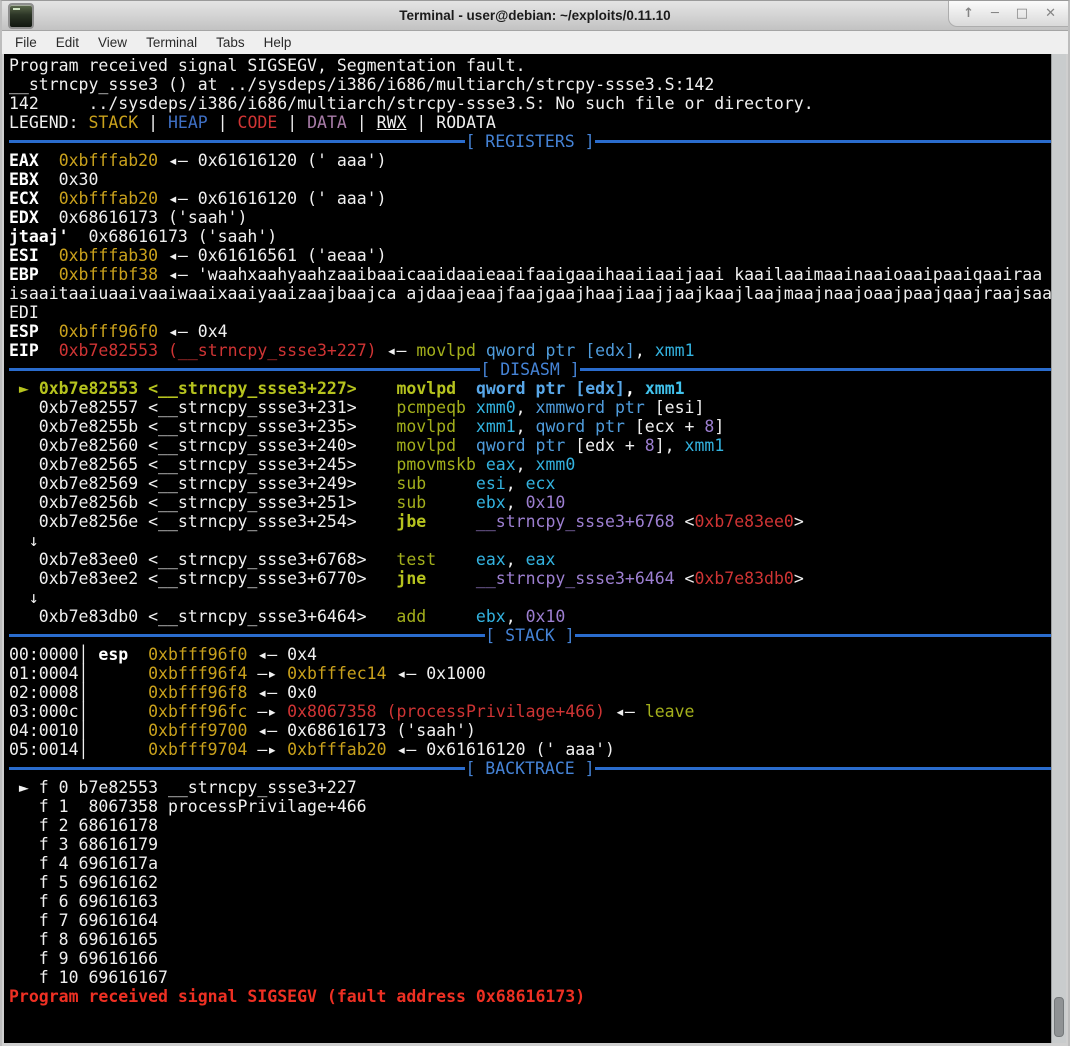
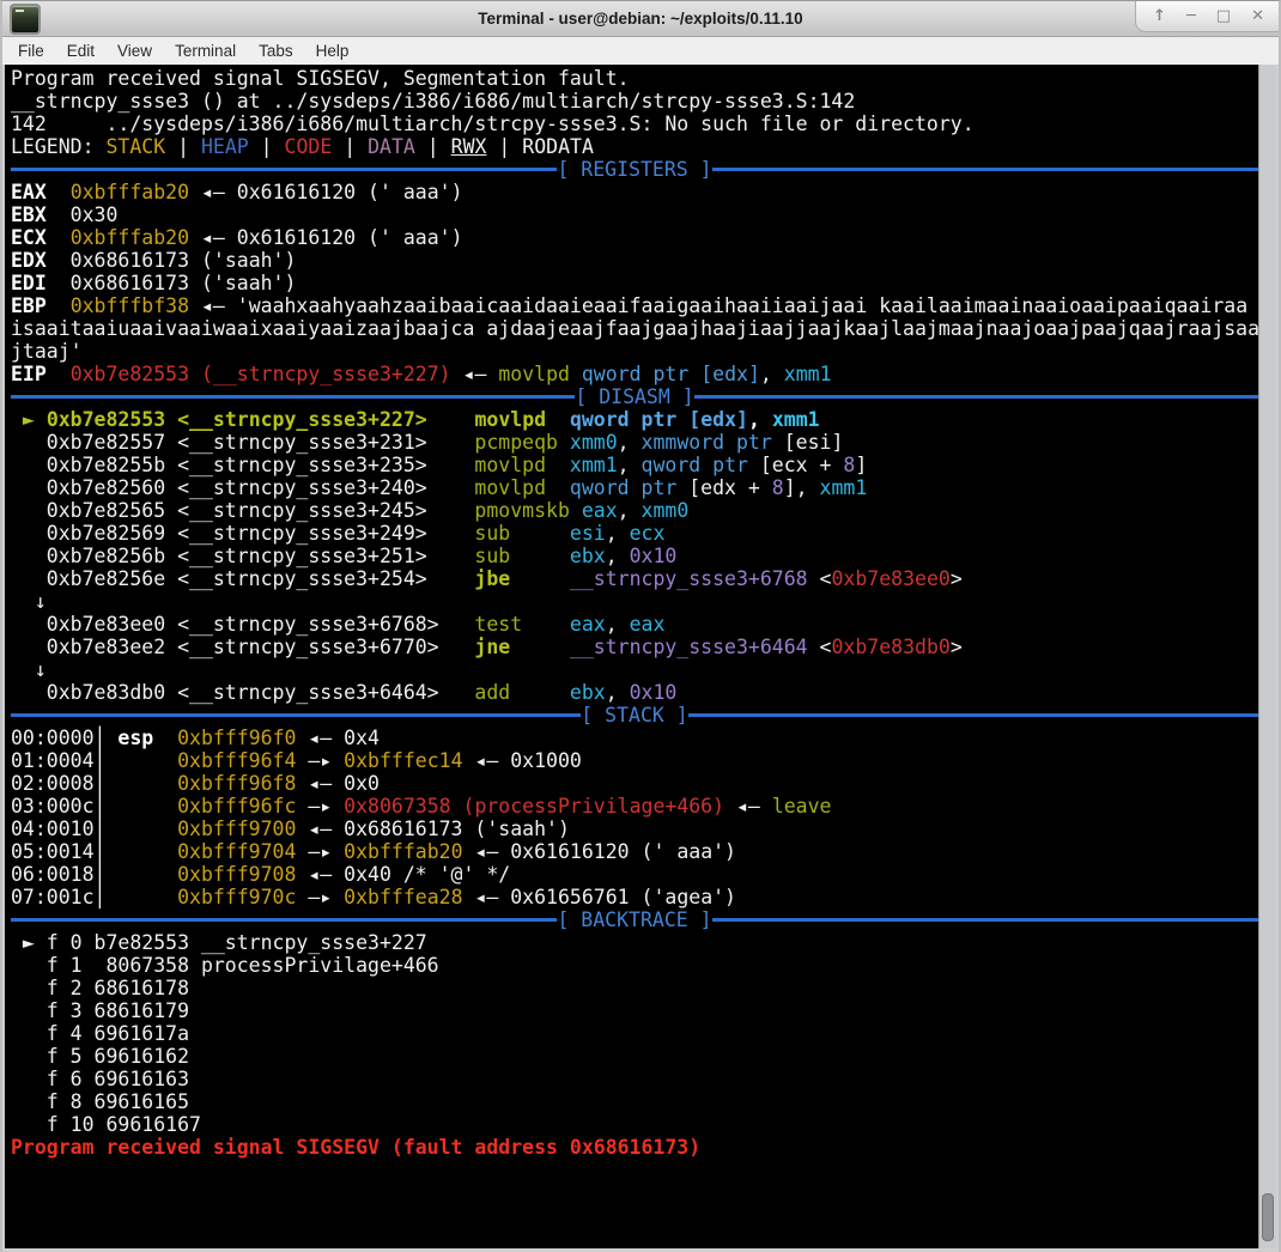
  Terminal - user@debian: ~/exploits/0.11.10
  ↑
  ─
  □
  ✕
  File
  Edit
  View
  Terminal
  Tabs
  Help
  Program received signal SIGSEGV, Segmentation fault.
  __strncpy_ssse3 () at ../sysdeps/i386/i686/multiarch/strcpy-ssse3.S:142
  142 ../sysdeps/i386/i686/multiarch/strcpy-ssse3.S: No such file or directory.
  LEGEND: STACK | HEAP | CODE | DATA | RWX | RODATA
  [ REGISTERS ]
  EAX 0xbfffab20 ◂— 0x61616120 (' aaa')
  EBX 0x30
  ECX 0xbfffab20 ◂— 0x61616120 (' aaa')
  EDX 0x68616173 ('saah')
- jtaaj' 0x68616173 ('saah')
+ EDI 0x68616173 ('saah')
- ESI 0xbfffab30 ◂— 0x61616561 ('aeaa')
  EBP 0xbfffbf38 ◂— 'waahxaahyaahzaaibaaicaaidaaieaaifaaigaaihaaiiaaijaai kaailaaimaainaaioaaipaaiqaairaa
  isaaitaaiuaaivaaiwaaixaaiyaaizaajbaajca ajdaajeaajfaajgaajhaajiaajjaajkaajlaajmaajnaajoaajpaajqaajraajsaa
- EDI
+ jtaaj'
- ESP 0xbfff96f0 ◂— 0x4
  EIP 0xb7e82553 (__strncpy_ssse3+227) ◂— movlpd qword ptr [edx], xmm1
  [ DISASM ]
  ► 0xb7e82553 <__strncpy_ssse3+227> movlpd qword ptr [edx], xmm1
  0xb7e82557 <__strncpy_ssse3+231> pcmpeqb xmm0, xmmword ptr [esi]
  0xb7e8255b <__strncpy_ssse3+235> movlpd xmm1, qword ptr [ecx + 8]
  0xb7e82560 <__strncpy_ssse3+240> movlpd qword ptr [edx + 8], xmm1
  0xb7e82565 <__strncpy_ssse3+245> pmovmskb eax, xmm0
  0xb7e82569 <__strncpy_ssse3+249> sub esi, ecx
  0xb7e8256b <__strncpy_ssse3+251> sub ebx, 0x10
  0xb7e8256e <__strncpy_ssse3+254> jbe __strncpy_ssse3+6768 <0xb7e83ee0>
  ↓
  0xb7e83ee0 <__strncpy_ssse3+6768> test eax, eax
  0xb7e83ee2 <__strncpy_ssse3+6770> jne __strncpy_ssse3+6464 <0xb7e83db0>
  ↓
  0xb7e83db0 <__strncpy_ssse3+6464> add ebx, 0x10
  [ STACK ]
  00:0000│ esp 0xbfff96f0 ◂— 0x4
  01:0004│ 0xbfff96f4 —▸ 0xbfffec14 ◂— 0x1000
  02:0008│ 0xbfff96f8 ◂— 0x0
  03:000c│ 0xbfff96fc —▸ 0x8067358 (processPrivilage+466) ◂— leave
  04:0010│ 0xbfff9700 ◂— 0x68616173 ('saah')
  05:0014│ 0xbfff9704 —▸ 0xbfffab20 ◂— 0x61616120 (' aaa')
+ 06:0018│ 0xbfff9708 ◂— 0x40 /* '@' */
+ 07:001c│ 0xbfff970c —▸ 0xbfffea28 ◂— 0x61656761 ('agea')
  [ BACKTRACE ]
  ► f 0 b7e82553 __strncpy_ssse3+227
  f 1 8067358 processPrivilage+466
  f 2 68616178
  f 3 68616179
  f 4 6961617a
  f 5 69616162
  f 6 69616163
- f 7 69616164
  f 8 69616165
- f 9 69616166
  f 10 69616167
  Program received signal SIGSEGV (fault address 0x68616173)
